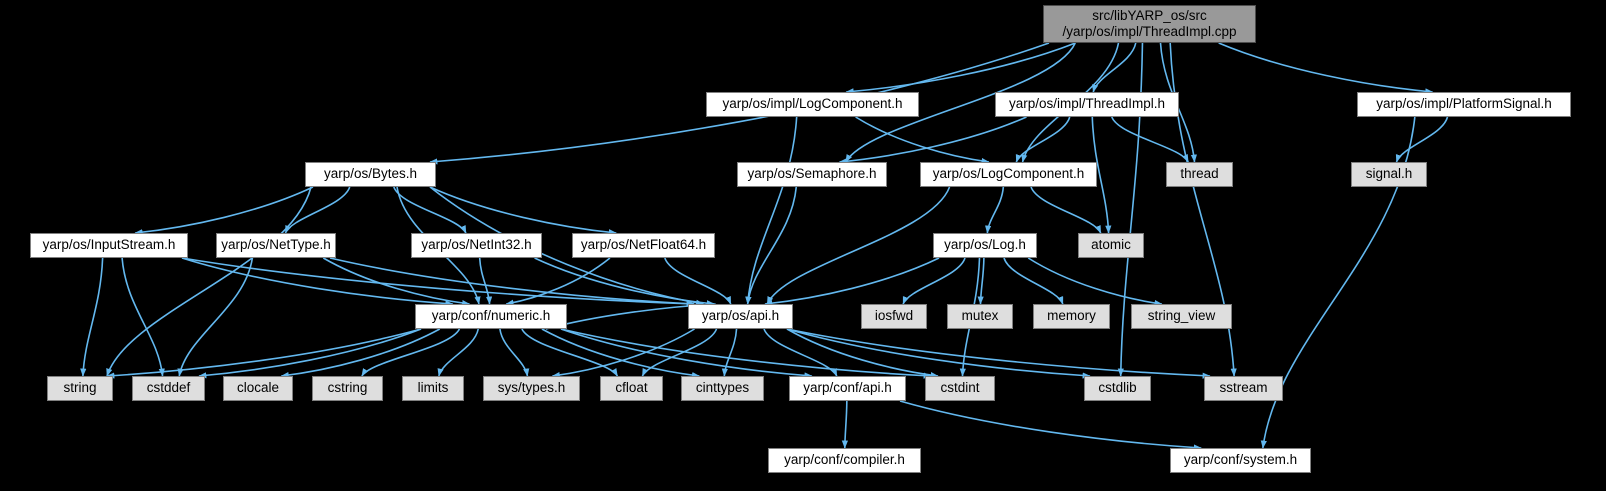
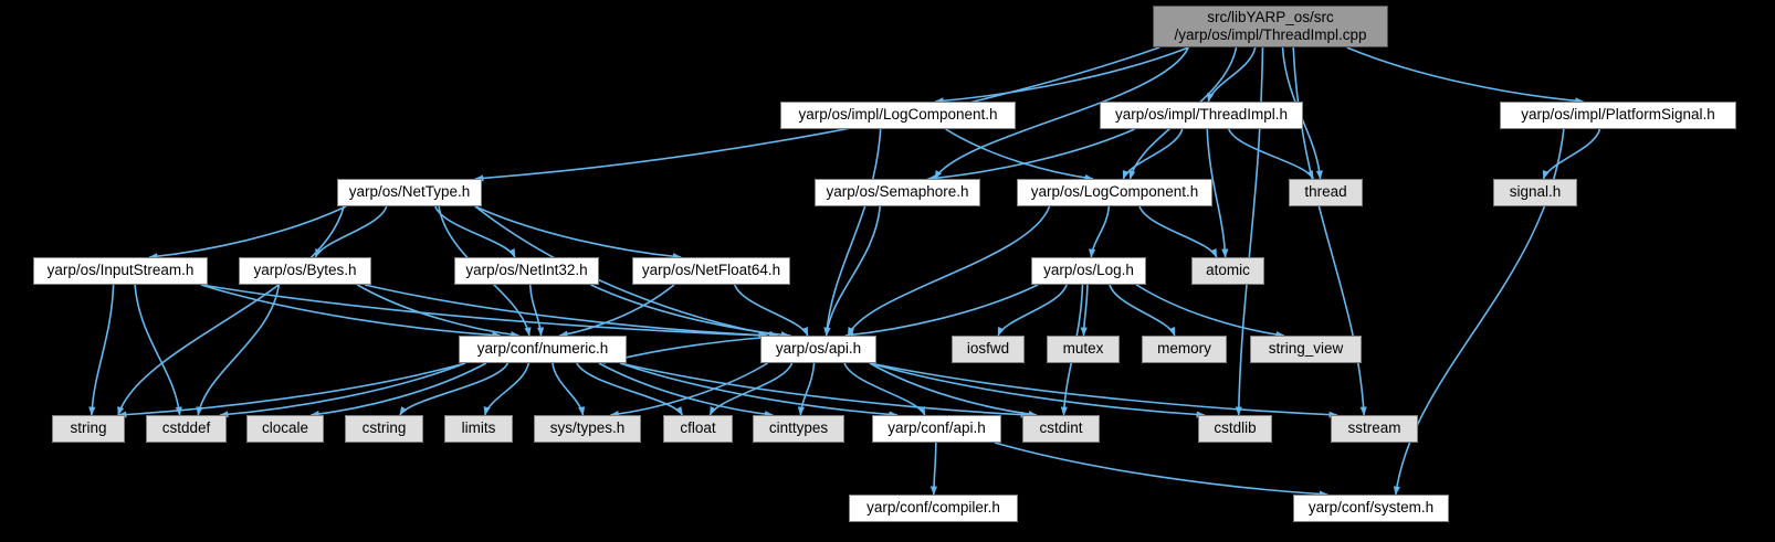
  src/libYARP_os/src
  /yarp/os/impl/ThreadImpl.cpp
  yarp/os/impl/LogComponent.h
  yarp/os/impl/ThreadImpl.h
  yarp/os/impl/PlatformSignal.h
- yarp/os/Bytes.h
+ yarp/os/NetType.h
  yarp/os/Semaphore.h
  yarp/os/LogComponent.h
  thread
  signal.h
  yarp/os/InputStream.h
- yarp/os/NetType.h
+ yarp/os/Bytes.h
  yarp/os/NetInt32.h
  yarp/os/NetFloat64.h
  yarp/os/Log.h
  atomic
  yarp/conf/numeric.h
  yarp/os/api.h
  iosfwd
  mutex
  memory
  string_view
  string
  cstddef
  clocale
  cstring
  limits
  sys/types.h
  cfloat
  cinttypes
  yarp/conf/api.h
  cstdint
  cstdlib
  sstream
  yarp/conf/compiler.h
  yarp/conf/system.h
